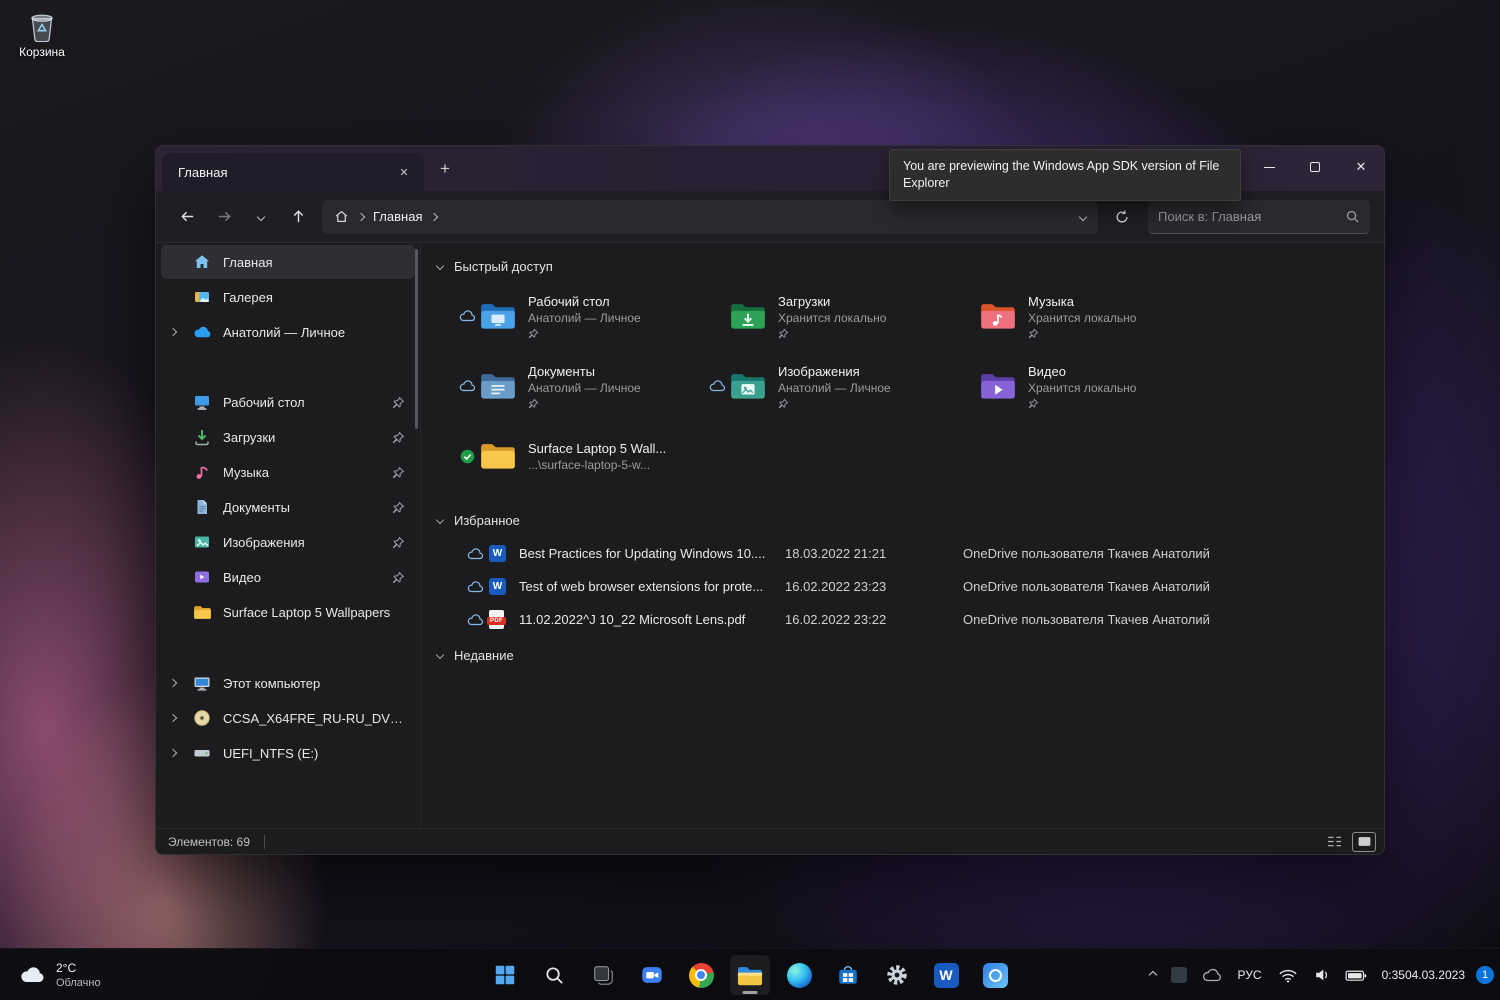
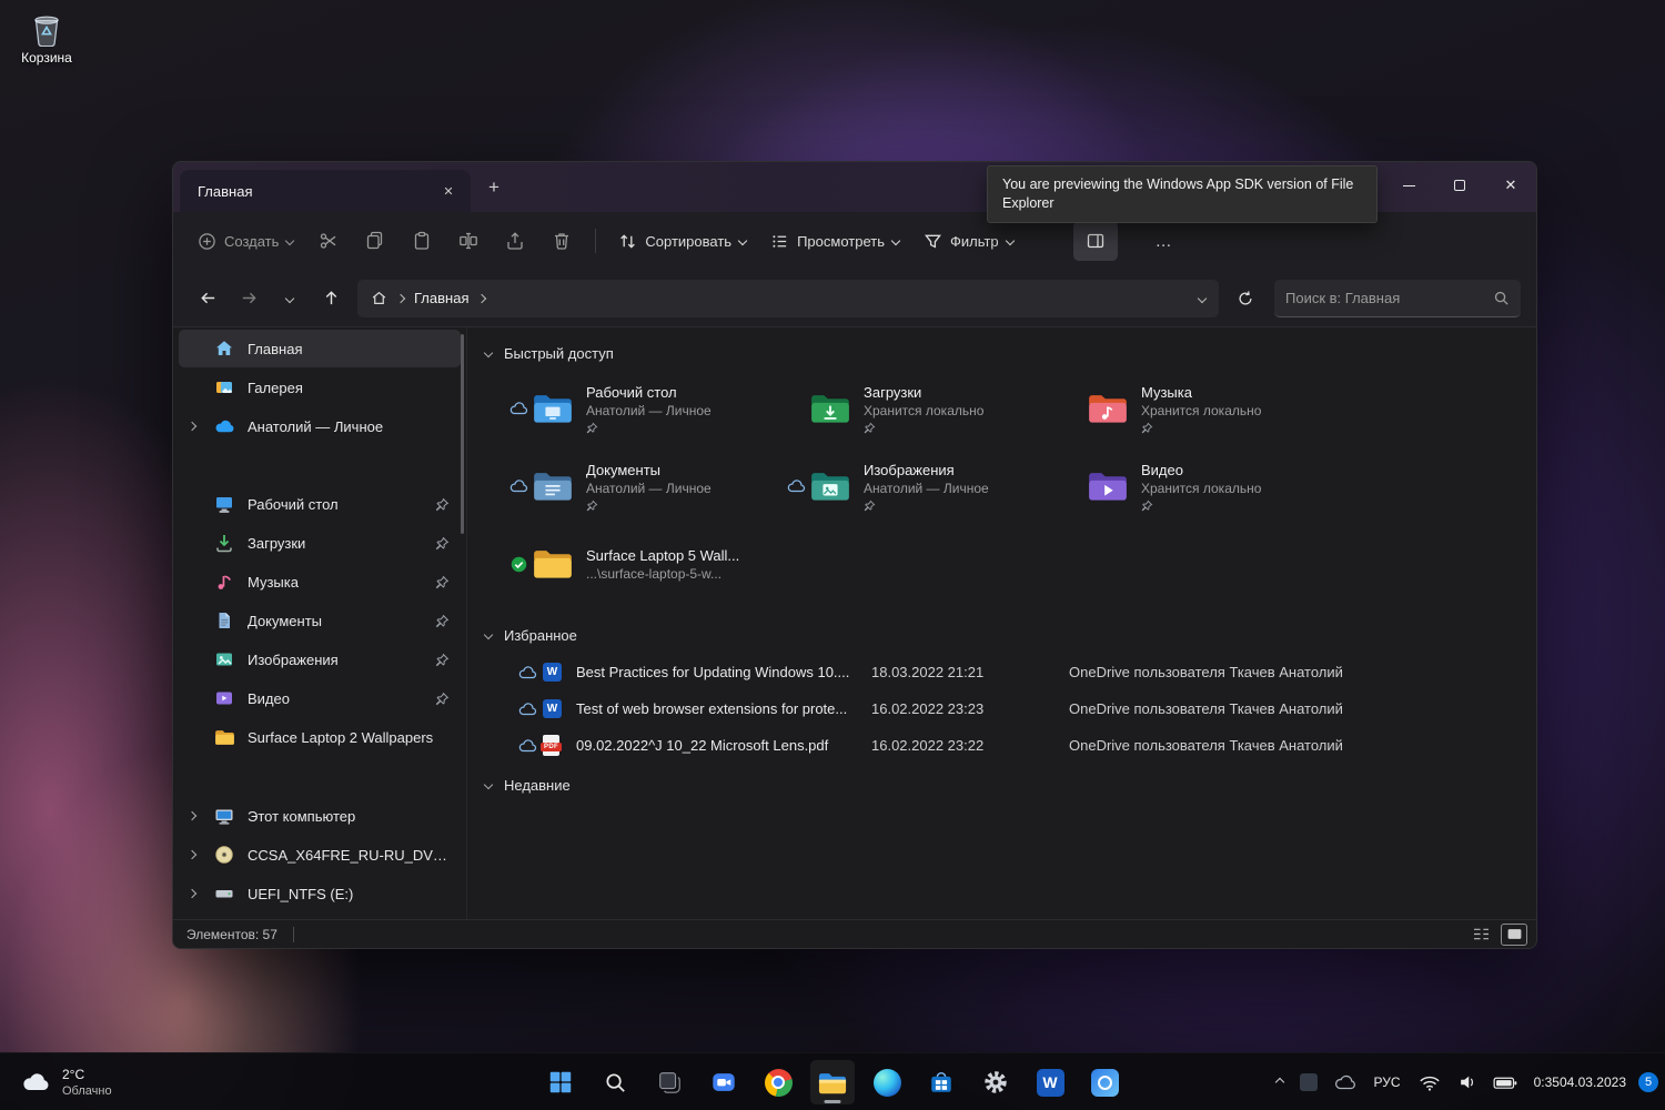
  Корзина
  Главная
  ✕
  +
  ✕
  You are previewing the Windows App SDK version of File Explorer
+ Создать
+ Сортировать
+ Просмотреть
+ Фильтр
+ …
  Главная
  Поиск в: Главная
  Главная
  Галерея
  Анатолий — Личное
  Рабочий стол
  Загрузки
  Музыка
  Документы
  Изображения
  Видео
- Surface Laptop 5 Wallpapers
+ Surface Laptop 2 Wallpapers
  Этот компьютер
  CCSA_X64FRE_RU-RU_DV5 (
  UEFI_NTFS (E:)
  Быстрый доступ
  Рабочий стол
  Анатолий — Личное
  Загрузки
  Хранится локально
  Музыка
  Хранится локально
  Документы
  Анатолий — Личное
  Изображения
  Анатолий — Личное
  Видео
  Хранится локально
  Surface Laptop 5 Wall...
  ...\surface-laptop-5-w...
  Избранное
  W
  Best Practices for Updating Windows 10....
  18.03.2022 21:21
  OneDrive пользователя Ткачев Анатолий
  W
  Test of web browser extensions for prote...
  16.02.2022 23:23
  OneDrive пользователя Ткачев Анатолий
- 11.02.2022^J 10_22 Microsoft Lens.pdf
+ 09.02.2022^J 10_22 Microsoft Lens.pdf
  16.02.2022 23:22
  OneDrive пользователя Ткачев Анатолий
  Недавние
- Элементов: 69
+ Элементов: 57
  2°C
  Облачно
  W
  РУС
  0:35
  04.03.2023
- 1
+ 5
